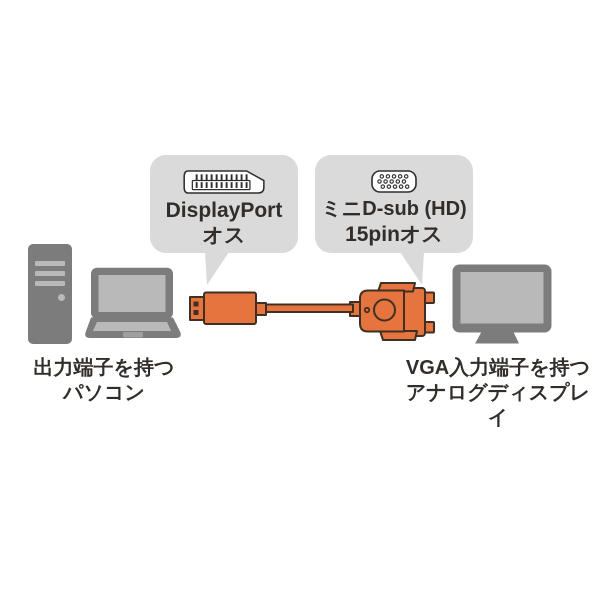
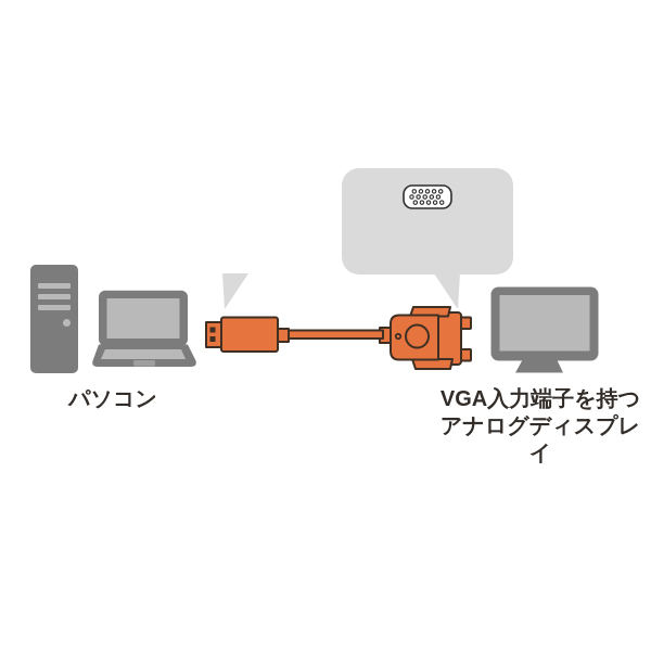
- DisplayPort
- オス
- ミニD-sub (HD)
- 15pinオス
- 出力端子を持つ
  パソコン
  VGA入力端子を持つ
  アナログディスプレイ
